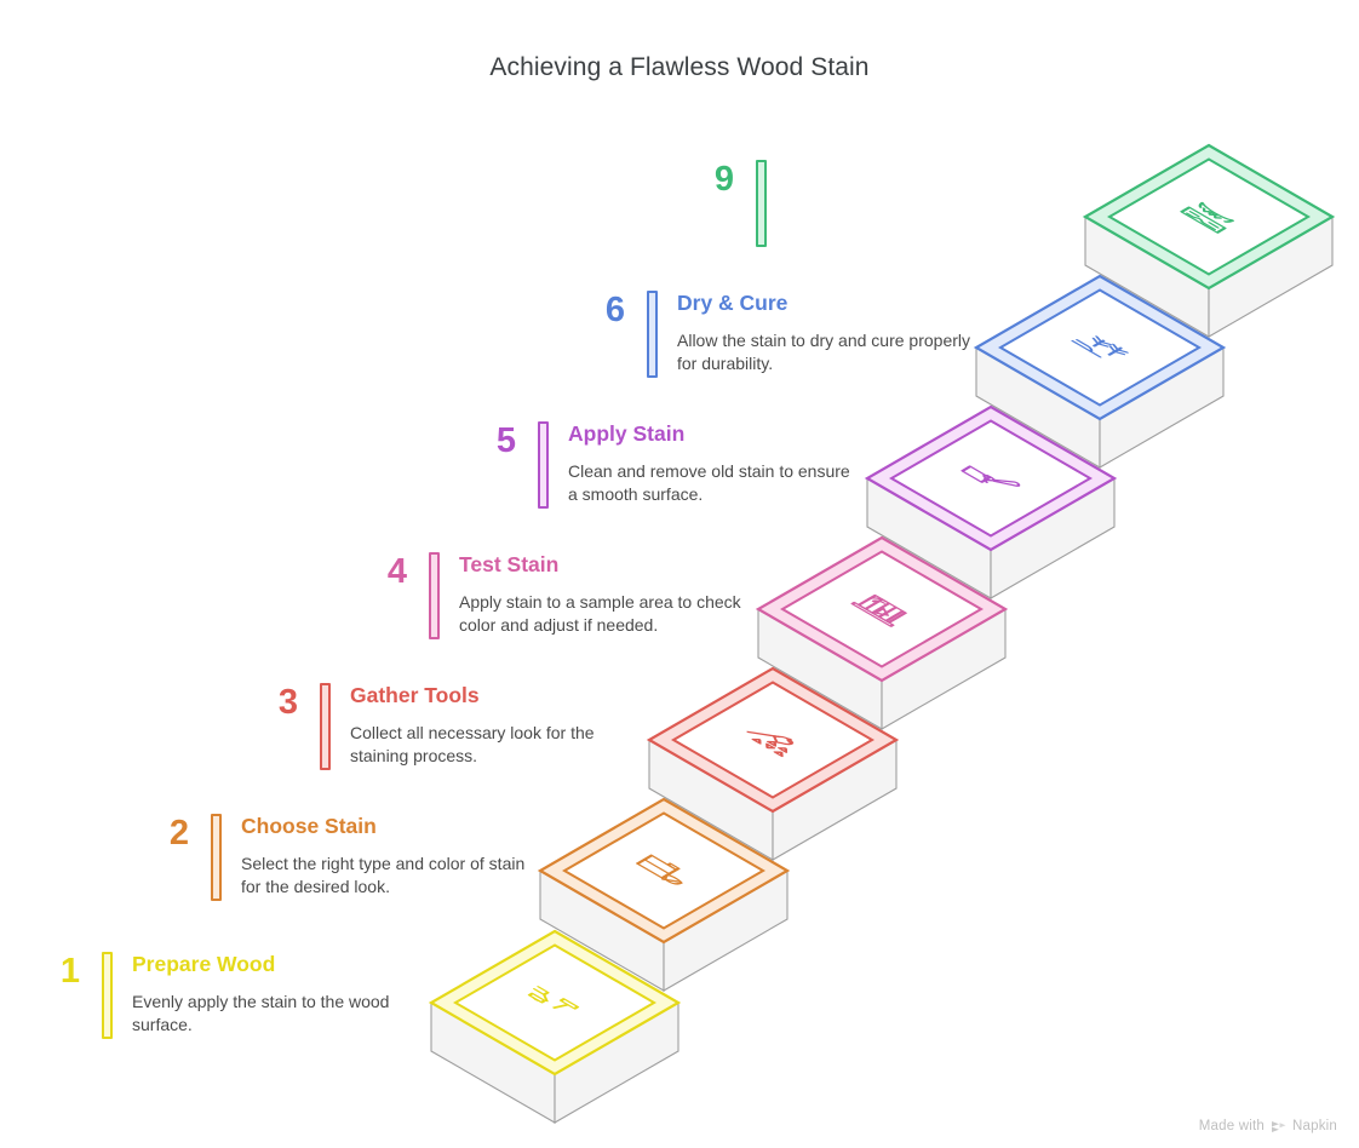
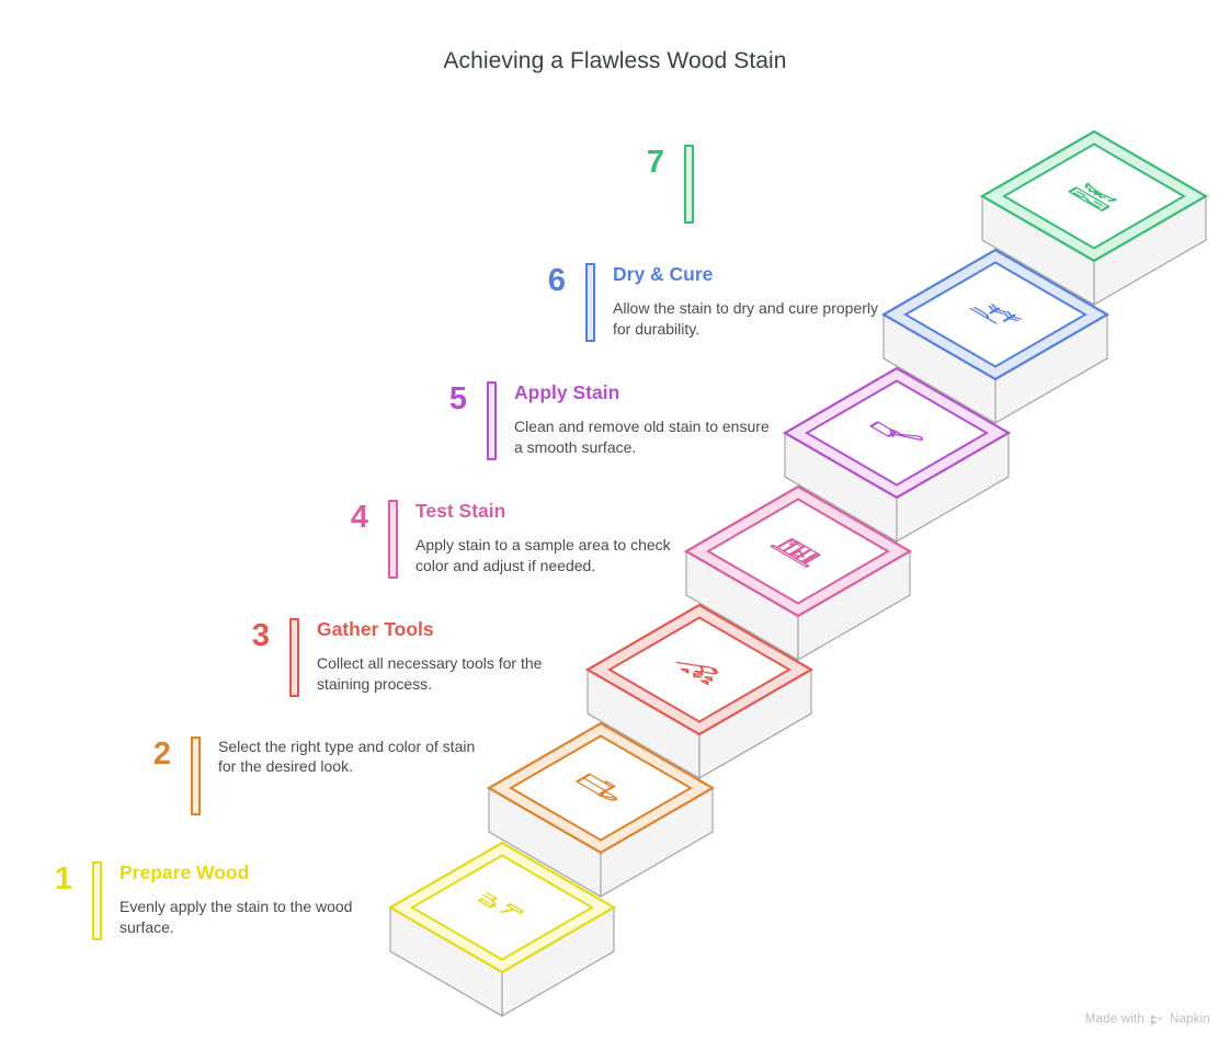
  Achieving a Flawless Wood Stain
  1
  Prepare Wood
  Evenly apply the stain to the wood surface.
  2
- Choose Stain
  Select the right type and color of stain for the desired look.
  3
  Gather Tools
- Collect all necessary look for the staining process.
+ Collect all necessary tools for the staining process.
  4
  Test Stain
  Apply stain to a sample area to check color and adjust if needed.
  5
  Apply Stain
  Clean and remove old stain to ensure a smooth surface.
  6
  Dry & Cure
  Allow the stain to dry and cure properly for durability.
- 9
+ 7
  Made with
  Napkin
